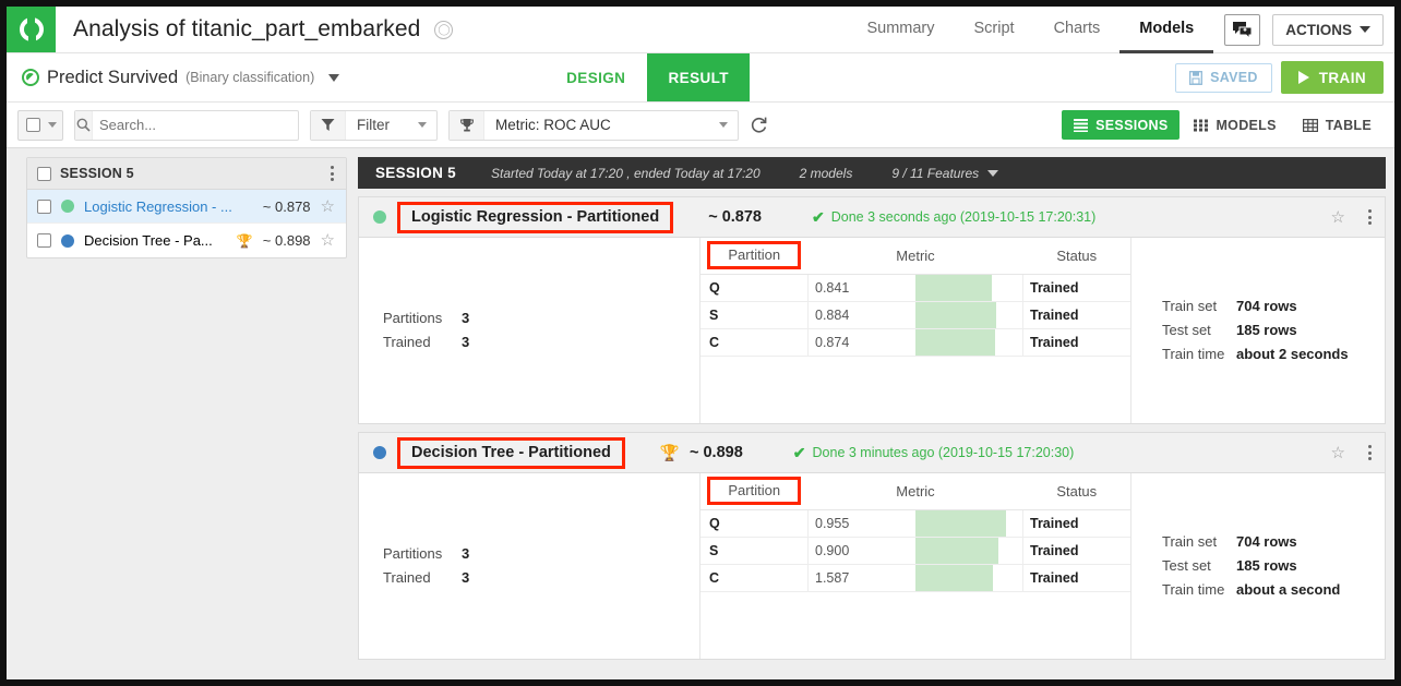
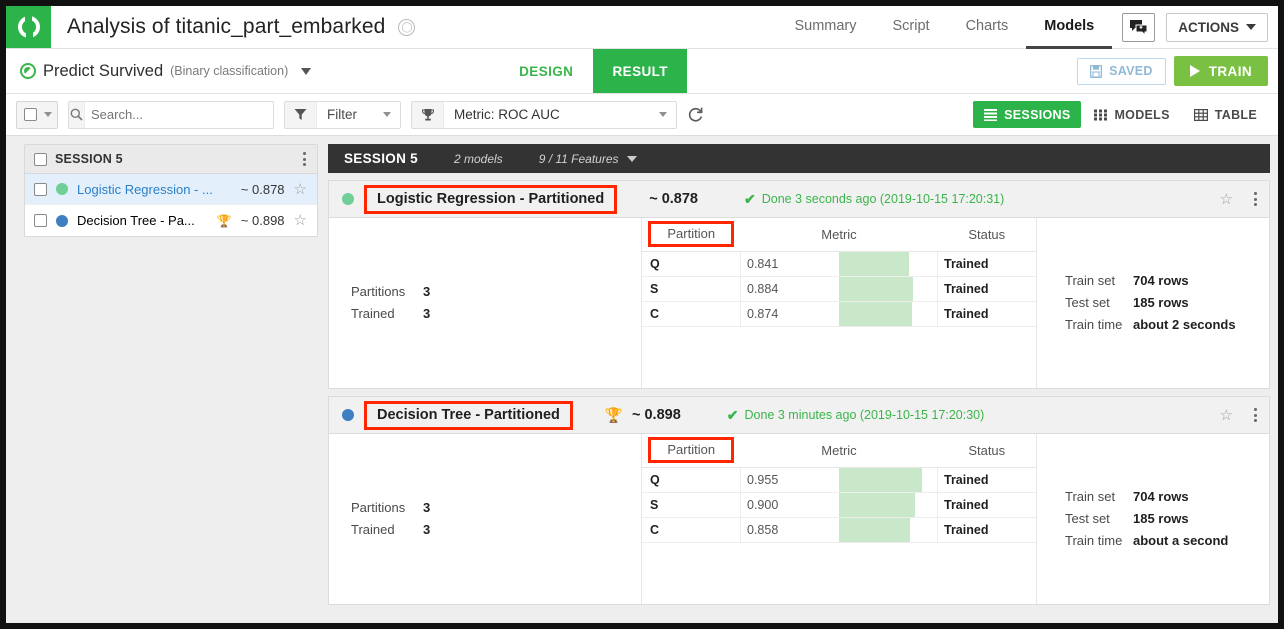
  Analysis of titanic_part_embarked
  ◯
  Summary
  Script
  Charts
  Models
  ACTIONS
  Predict Survived
  (Binary classification)
  DESIGN
  RESULT
  SAVED
  TRAIN
  Search...
  Filter
  Metric: ROC AUC
  SESSIONS
  MODELS
  TABLE
  SESSION 5
  Logistic Regression - ...
  ~ 0.878
  ☆
  Decision Tree - Pa...
  🏆
  ~ 0.898
  ☆
  SESSION 5
- Started Today at 17:20 , ended Today at 17:20
  2 models
  9 / 11 Features
  Logistic Regression - Partitioned
  ~ 0.878
  ✔
  Done 3 seconds ago (2019-10-15 17:20:31)
  ☆
  Partitions
  3
  Trained
  3
  Partition	Metric	Status
  Q	0.841		Trained
  S	0.884		Trained
  C	0.874		Trained
  Train set
  704 rows
  Test set
  185 rows
  Train time
  about 2 seconds
  Decision Tree - Partitioned
  🏆
  ~ 0.898
  ✔
  Done 3 minutes ago (2019-10-15 17:20:30)
  ☆
  Partitions
  3
  Trained
  3
  Partition	Metric	Status
  Q	0.955		Trained
  S	0.900		Trained
- C	1.587		Trained
+ C	0.858		Trained
  Train set
  704 rows
  Test set
  185 rows
  Train time
  about a second
